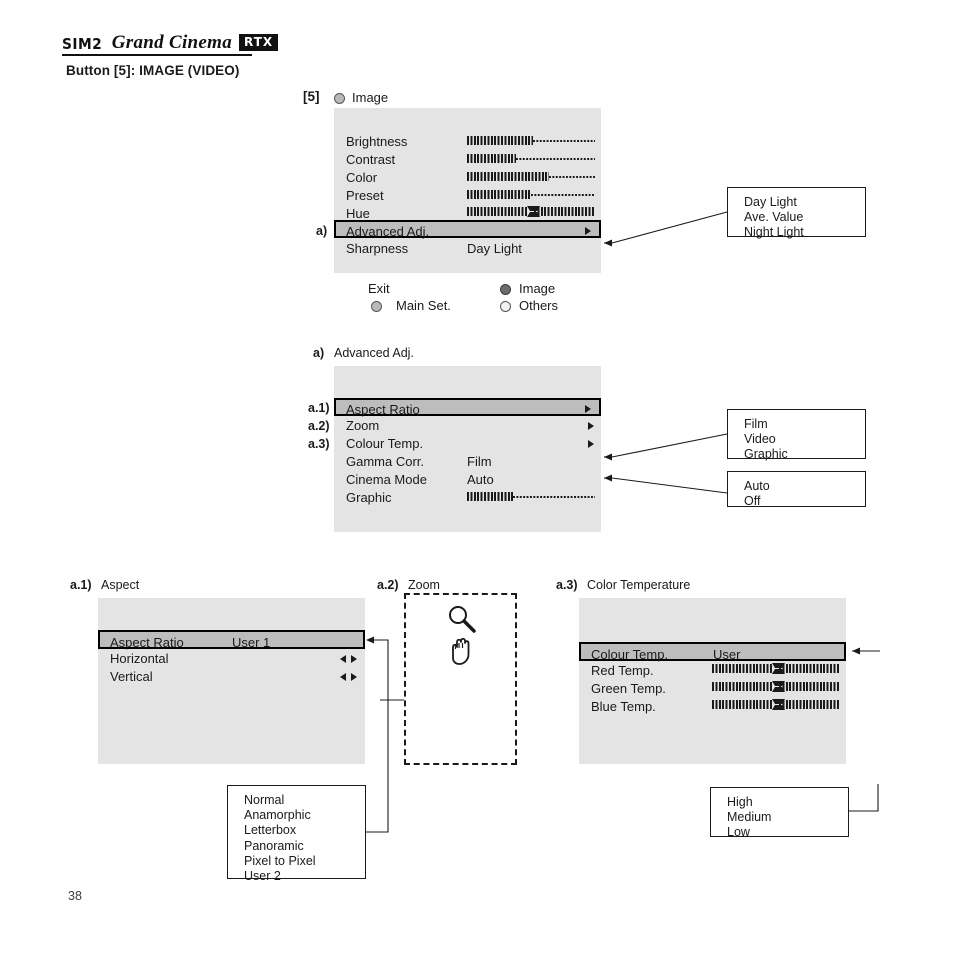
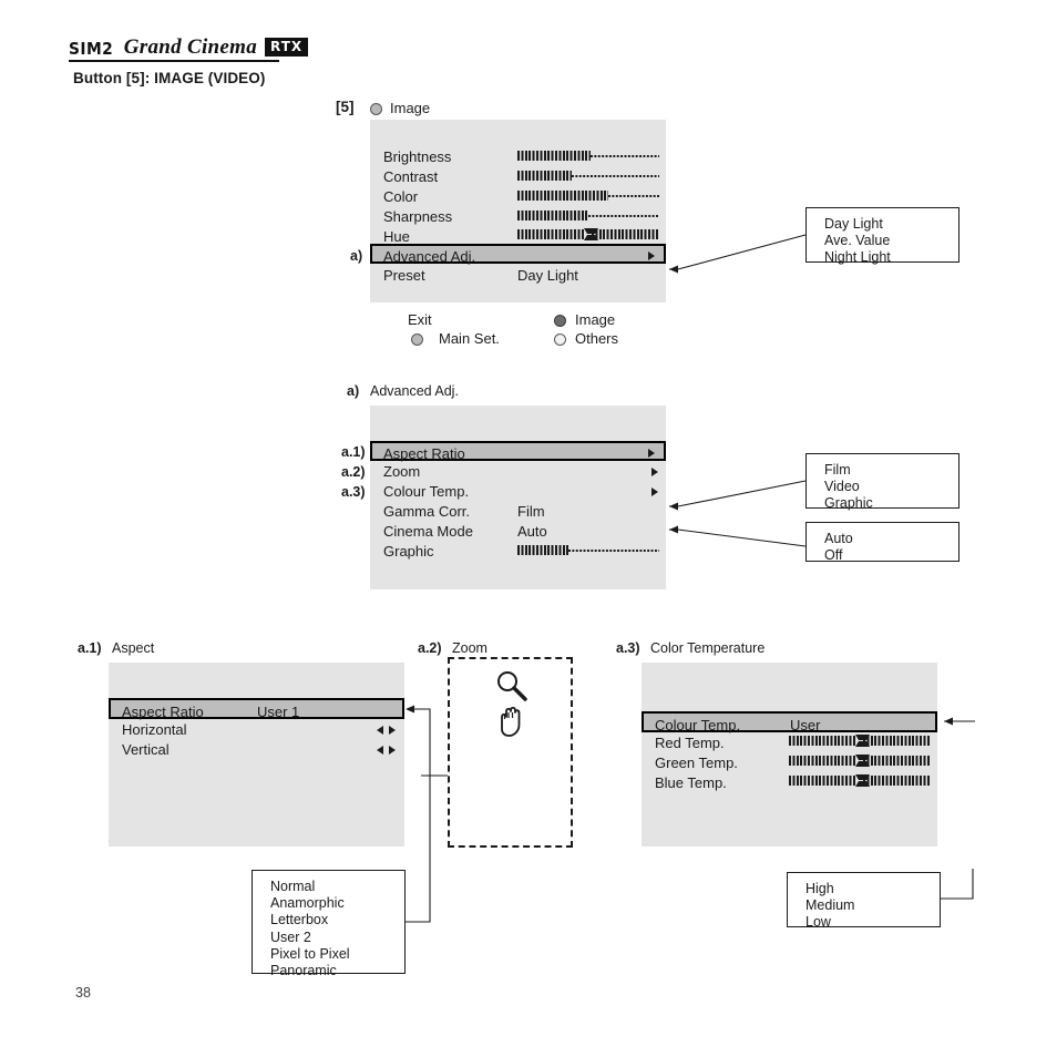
  SIM2
  Grand Cinema
  RTX
  Button [5]: IMAGE (VIDEO)
  [5]
  Image
  Brightness
  Contrast
  Color
- Preset
+ Sharpness
  Hue
  a)
  Advanced Adj.
- Sharpness
+ Preset
  Day Light
  Exit
  Main Set.
  Image
  Others
  Day Light
  Ave. Value
  Night Light
  a)
  Advanced Adj.
  a.1)
  Aspect Ratio
  a.2)
  Zoom
  a.3)
  Colour Temp.
  Gamma Corr.
  Film
  Cinema Mode
  Auto
  Graphic
  Film
  Video
  Graphic
  Auto
  Off
  a.1)
  Aspect
  Aspect Ratio
  User 1
  Horizontal
  Vertical
  Normal
  Anamorphic
  Letterbox
- Panoramic
+ User 2
  Pixel to Pixel
- User 2
+ Panoramic
  a.2)
  Zoom
  a.3)
  Color Temperature
  Colour Temp.
  User
  Red Temp.
  Green Temp.
  Blue Temp.
  High
  Medium
  Low
  38
